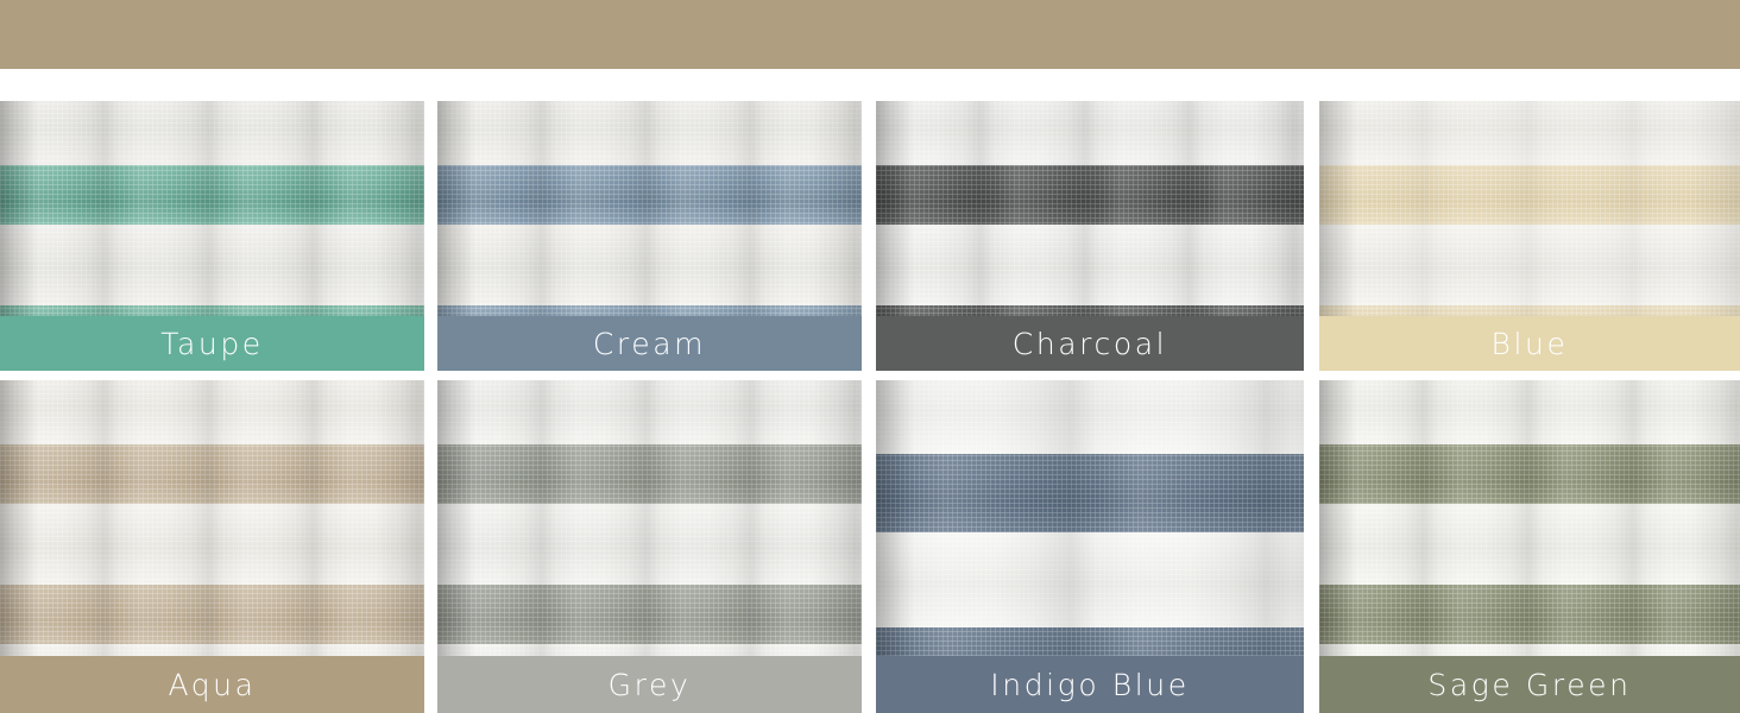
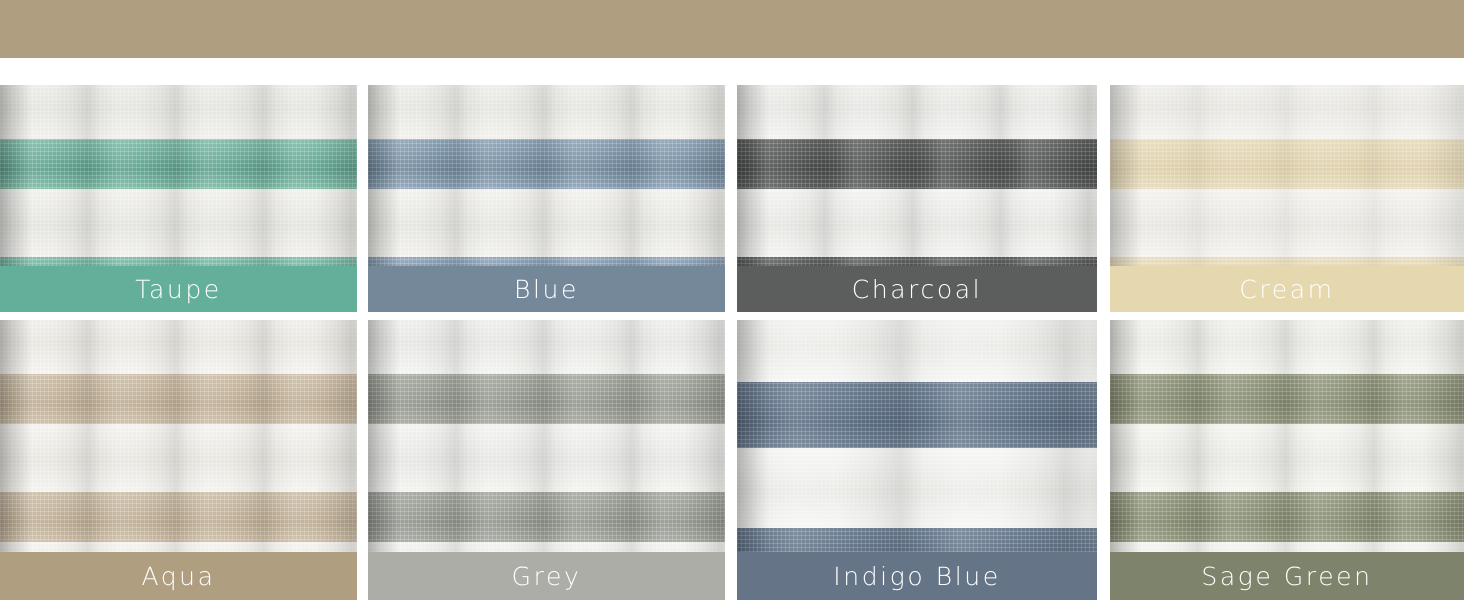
  Taupe
- Cream
+ Blue
  Charcoal
- Blue
+ Cream
  Aqua
  Grey
  Indigo Blue
  Sage Green
